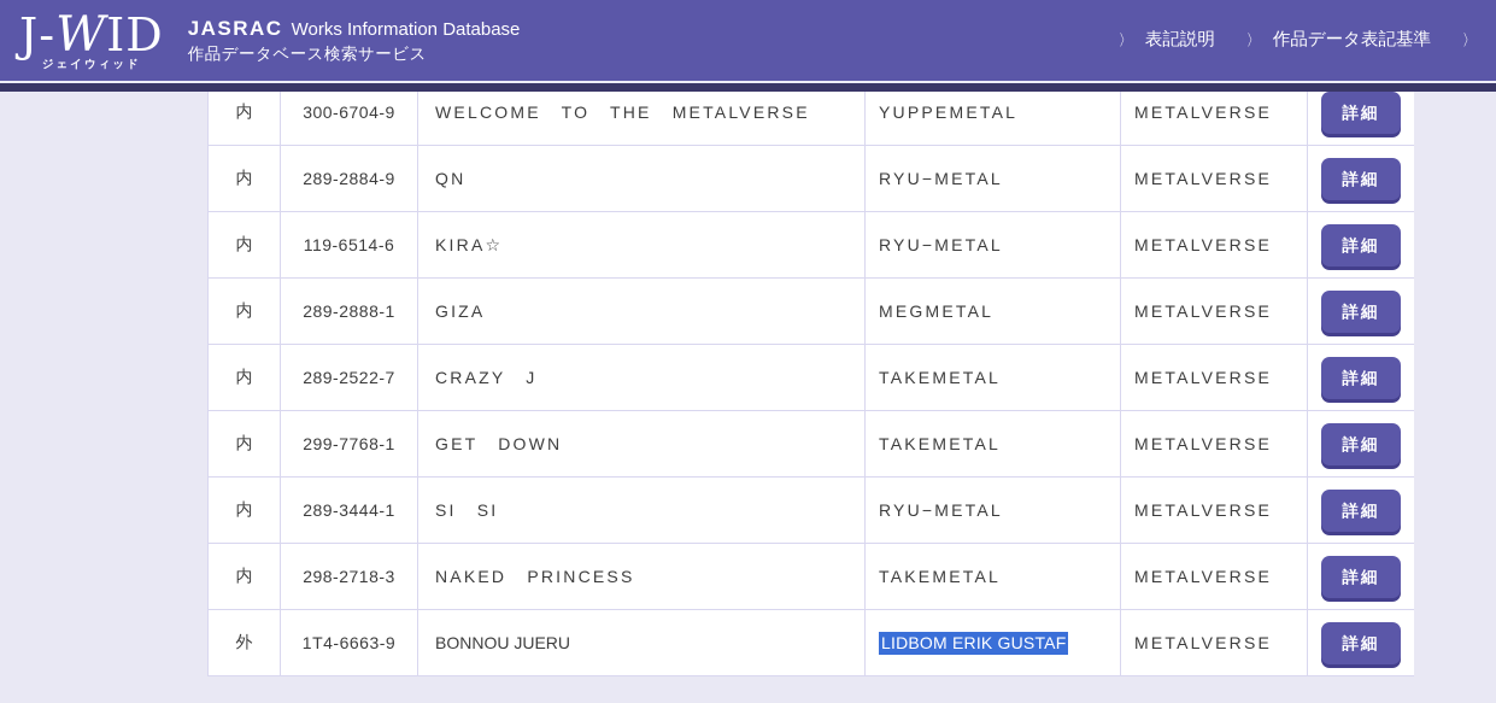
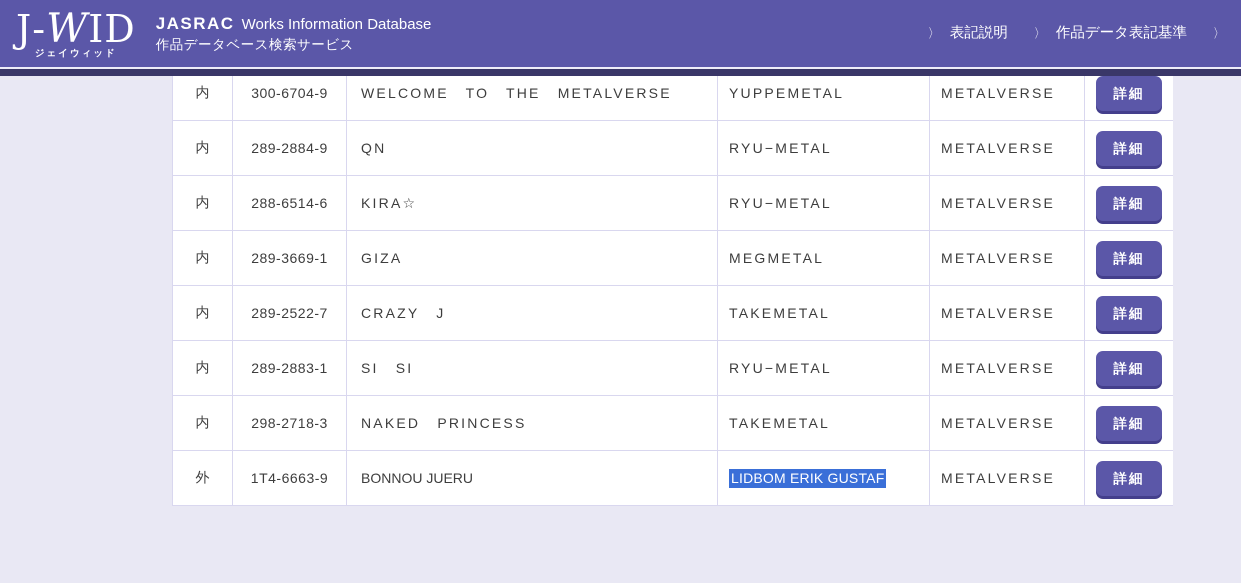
  J-WID
  ジェイウィッド
  JASRAC Works Information Database
  作品データベース検索サービス
  〉
  表記説明
  〉
  作品データ表記基準
  〉
  内	300-6704-9	WELCOME TO THE METALVERSE	YUPPEMETAL	METALVERSE	詳細
  内	289-2884-9	QN	RYU−METAL	METALVERSE	詳細
- 内	119-6514-6	KIRA☆	RYU−METAL	METALVERSE	詳細
+ 内	288-6514-6	KIRA☆	RYU−METAL	METALVERSE	詳細
- 内	289-2888-1	GIZA	MEGMETAL	METALVERSE	詳細
+ 内	289-3669-1	GIZA	MEGMETAL	METALVERSE	詳細
  内	289-2522-7	CRAZY J	TAKEMETAL	METALVERSE	詳細
- 内	299-7768-1	GET DOWN	TAKEMETAL	METALVERSE	詳細
- 内	289-3444-1	SI SI	RYU−METAL	METALVERSE	詳細
+ 内	289-2883-1	SI SI	RYU−METAL	METALVERSE	詳細
  内	298-2718-3	NAKED PRINCESS	TAKEMETAL	METALVERSE	詳細
  外	1T4-6663-9	BONNOU JUERU	LIDBOM ERIK GUSTAF	METALVERSE	詳細
